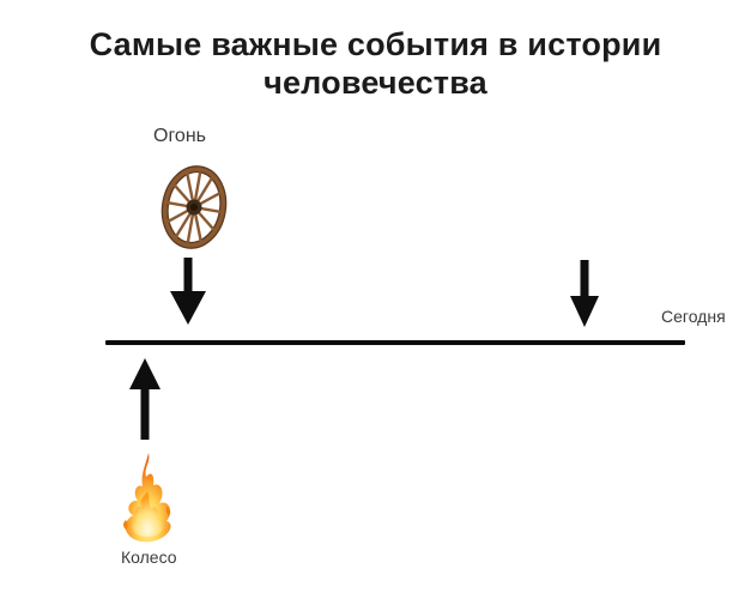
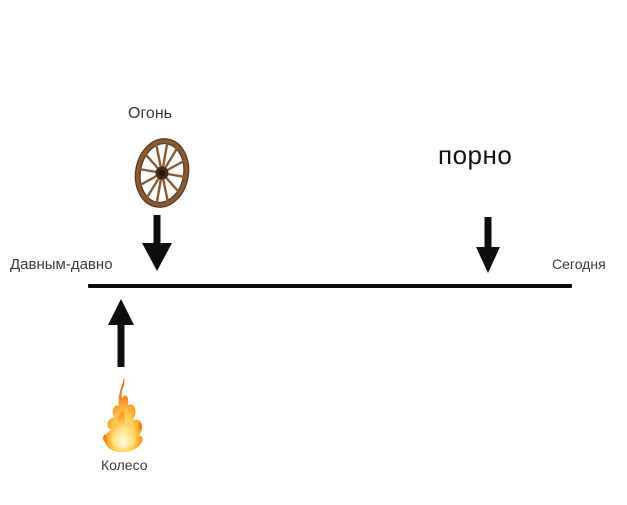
- Самые важные события в истории
- человечества
  Огонь
+ порно
+ Давным-давно
  Сегодня
  Колесо
